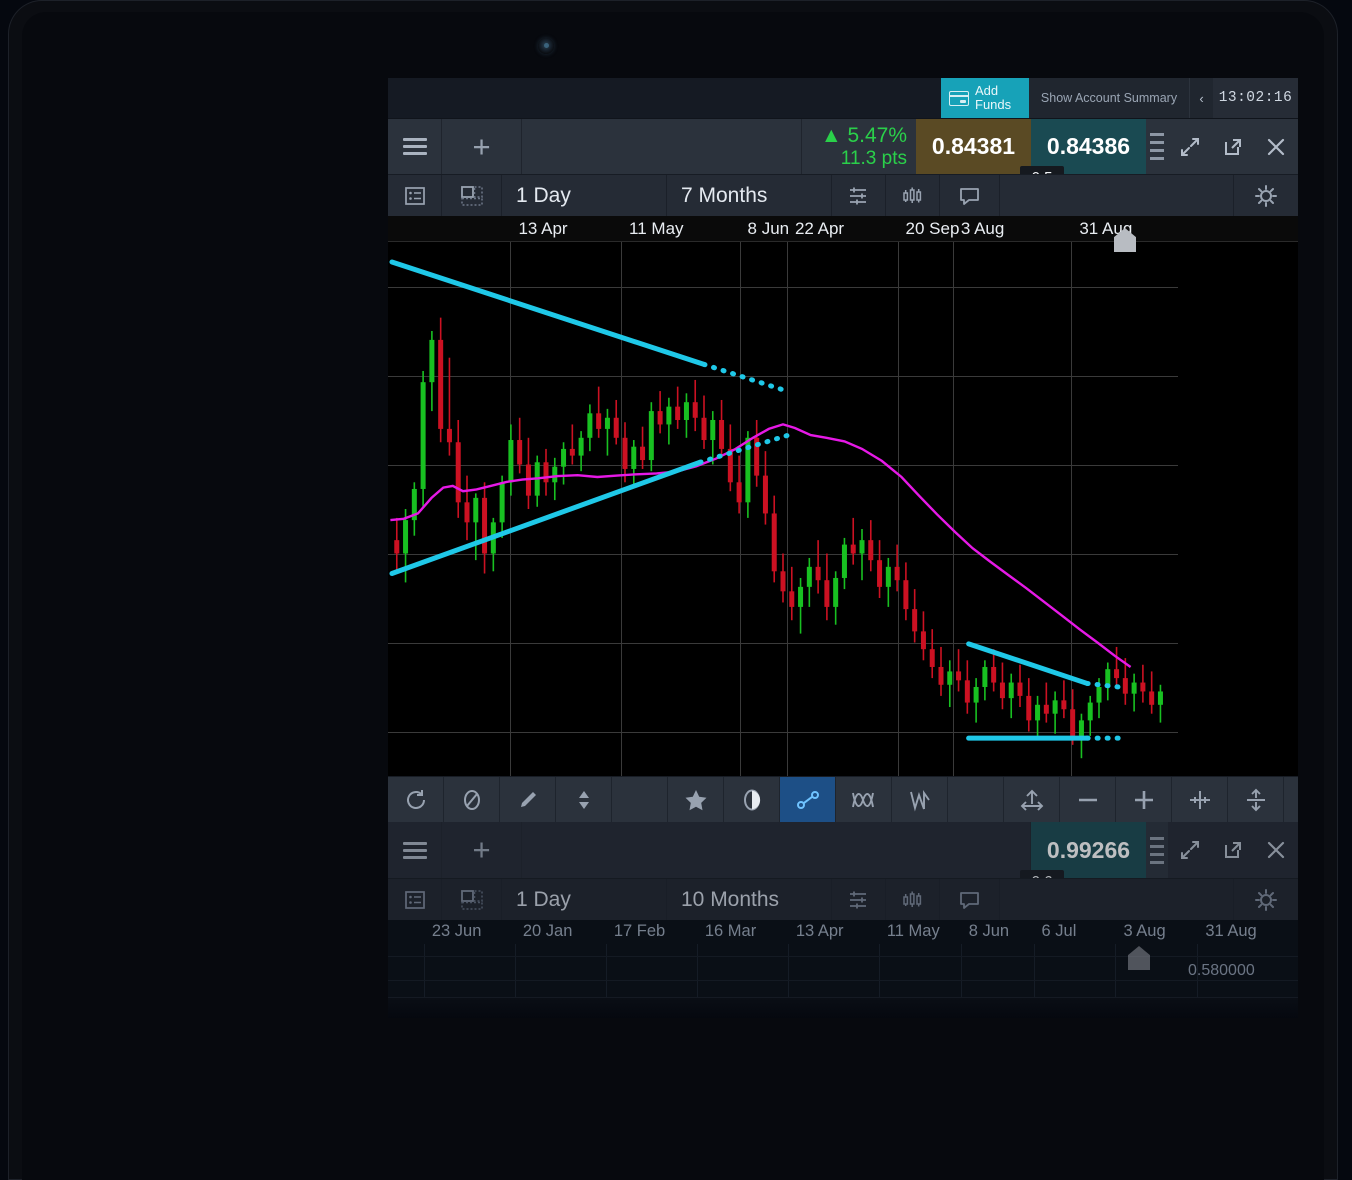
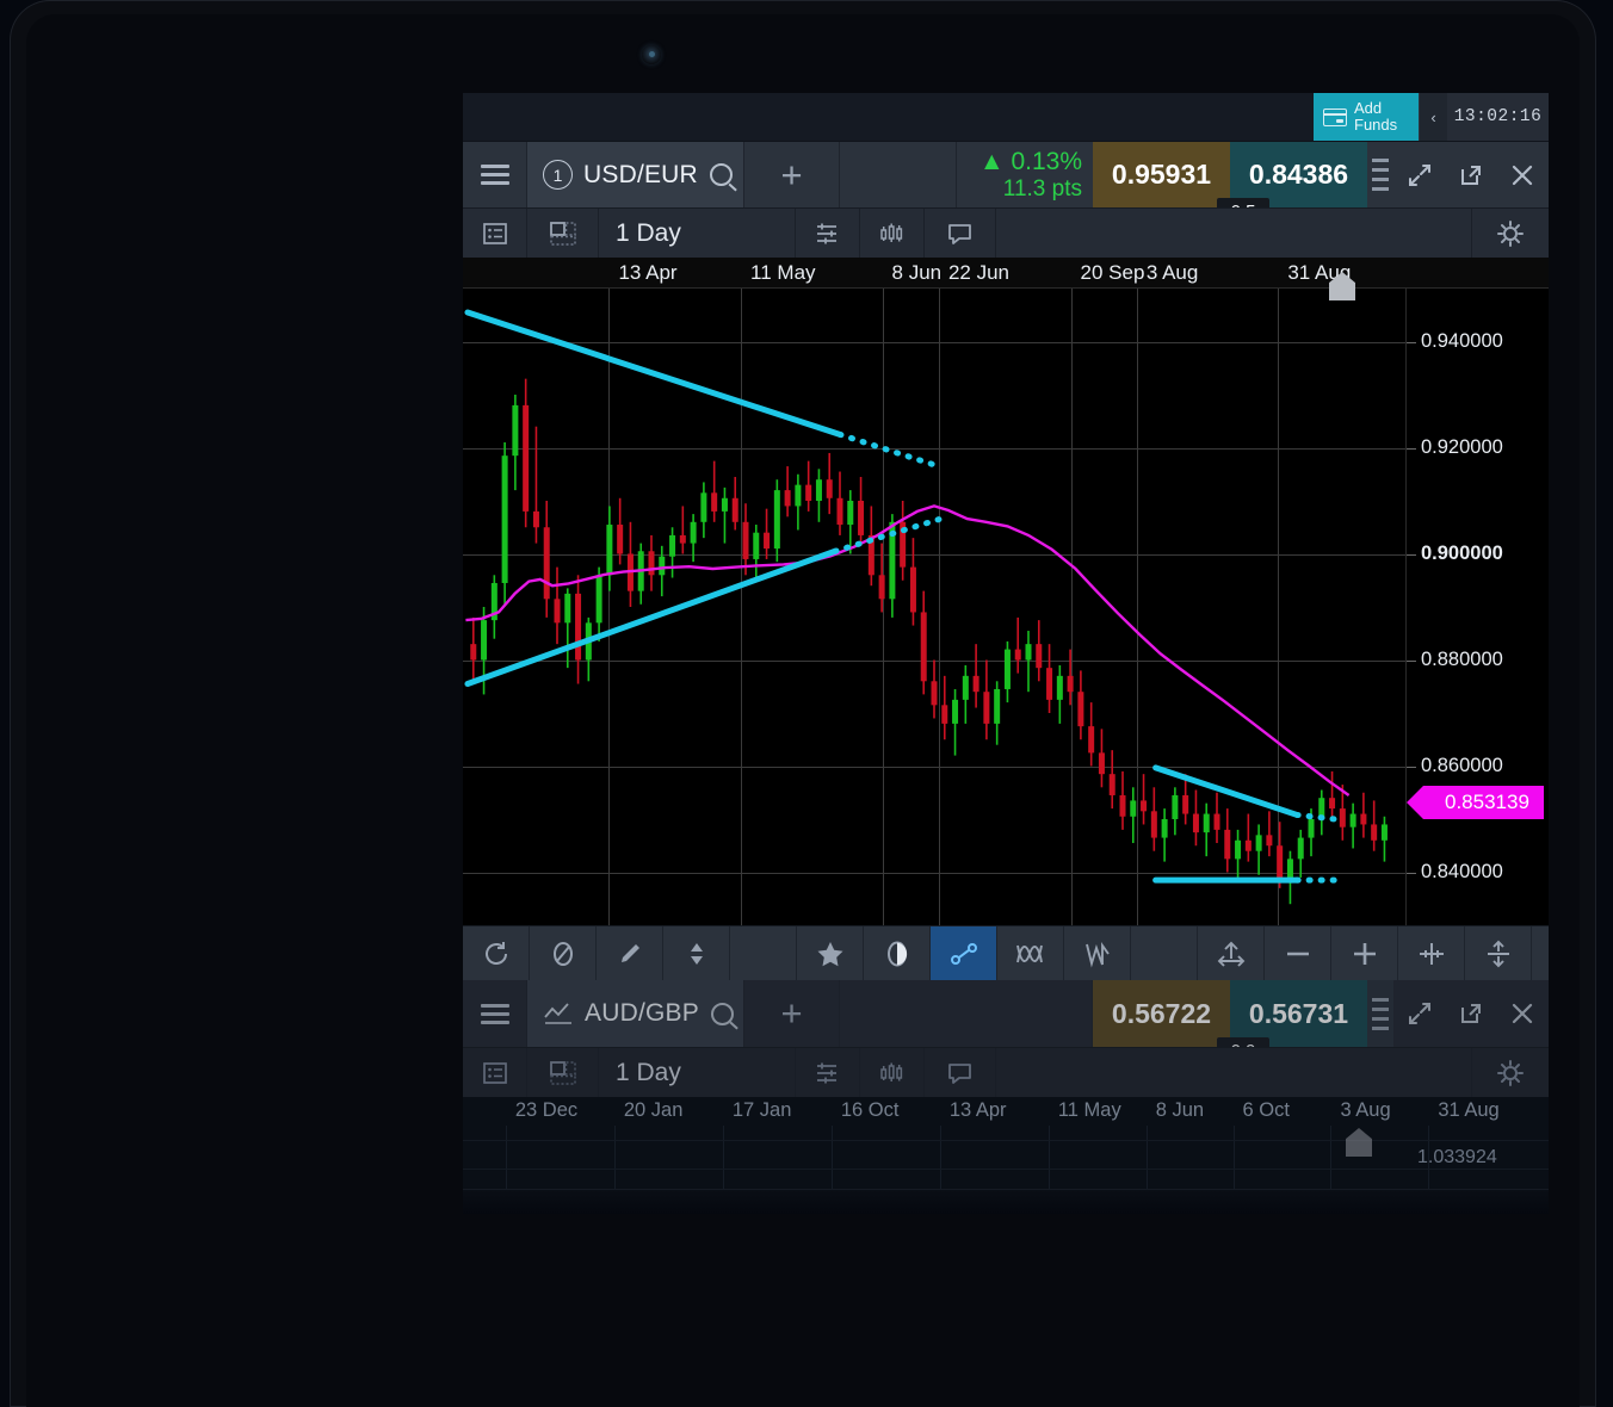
  Add
  Funds
- Show Account Summary
  ‹
  13:02:16
+ 1
+ USD/EUR
  +
- ▲ 5.47%
+ ▲ 0.13%
  11.3 pts
- 0.84381
+ 0.95931
  0.84386
  1 Day
- 7 Months
  13 Apr
  11 May
  8 Jun
- 22 Apr
+ 22 Jun
  20 Sep
  3 Aug
  31 Aug
+ 0.940000
+ 0.920000
+ 0.900000
+ 0.880000
+ 0.860000
+ 0.840000
+ 0.853139
+ AUD/GBP
  +
+ 0.56722
- 0.99266
+ 0.56731
- 0.6
+ 0.9
  1 Day
- 10 Months
- 23 Jun
+ 23 Dec
  20 Jan
- 17 Feb
+ 17 Jan
- 16 Mar
+ 16 Oct
  13 Apr
  11 May
  8 Jun
- 6 Jul
+ 6 Oct
  3 Aug
  31 Aug
- 0.580000
+ 1.033924
